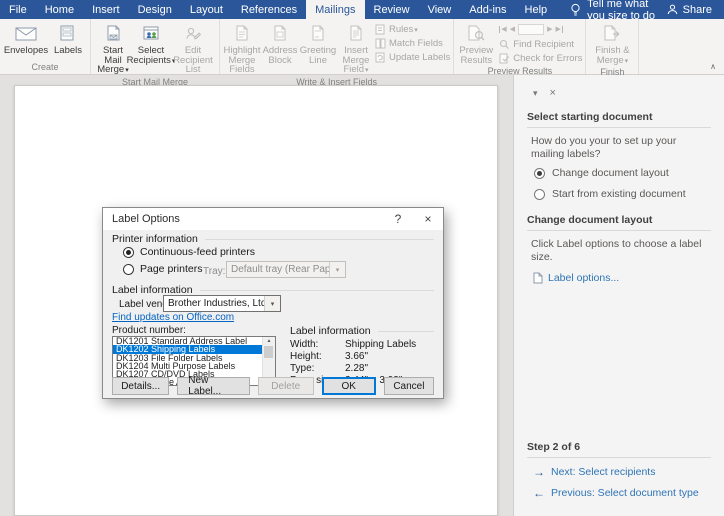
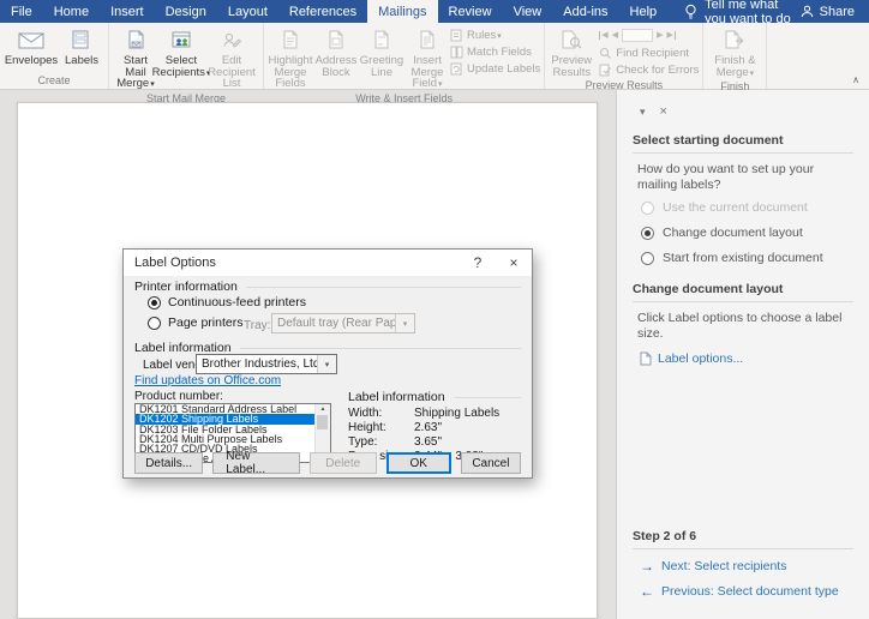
  File
  Home
  Insert
  Design
  Layout
  References
  Mailings
  Review
  View
  Add-ins
  Help
- Tell me what you size to do
+ Tell me what you want to do
  Share
  Envelopes
  Labels
  Create
  Start Mail Merge
  Select Recipients
  Edit Recipient List
  Start Mail Merge
  Highlight Merge Fields
  Address Block
  Greeting Line
  Insert Merge Field
  Rules
  Match Fields
  Update Labels
  Write & Insert Fields
  Preview Results
  Find Recipient
  Check for Errors
  Preview Results
  Finish & Merge
  Finish
  ∧
  ▾
  ×
  Select starting document
- How do you your to set up your mailing labels?
+ How do you want to set up your mailing labels?
+ Use the current document
  Change document layout
  Start from existing document
  Change document layout
  Click Label options to choose a label size.
  Label options...
  Step 2 of 6
  →
  Next: Select recipients
  ←
  Previous: Select document type
  Label Options
  ?
  ×
  Printer information
  Continuous-feed printers
  Page printers
  Tray:
  Default tray (Rear Pap
  Label information
  Brother Industries, Lt
  Find updates on Office.com
  Product number:
  DK1201 Standard Address Label
  DK1202 Shipping Labels
  DK1203 File Folder Labels
  DK1204 Multi Purpose Labels
  DK1207 CD/DVD Labels
  Label information
  Width:
  Shipping Labels
  Height:
- 3.66"
+ 2.63"
  Type:
- 2.28"
+ 3.65"
  Details...
  New Label...
  Delete
  OK
  Cancel
